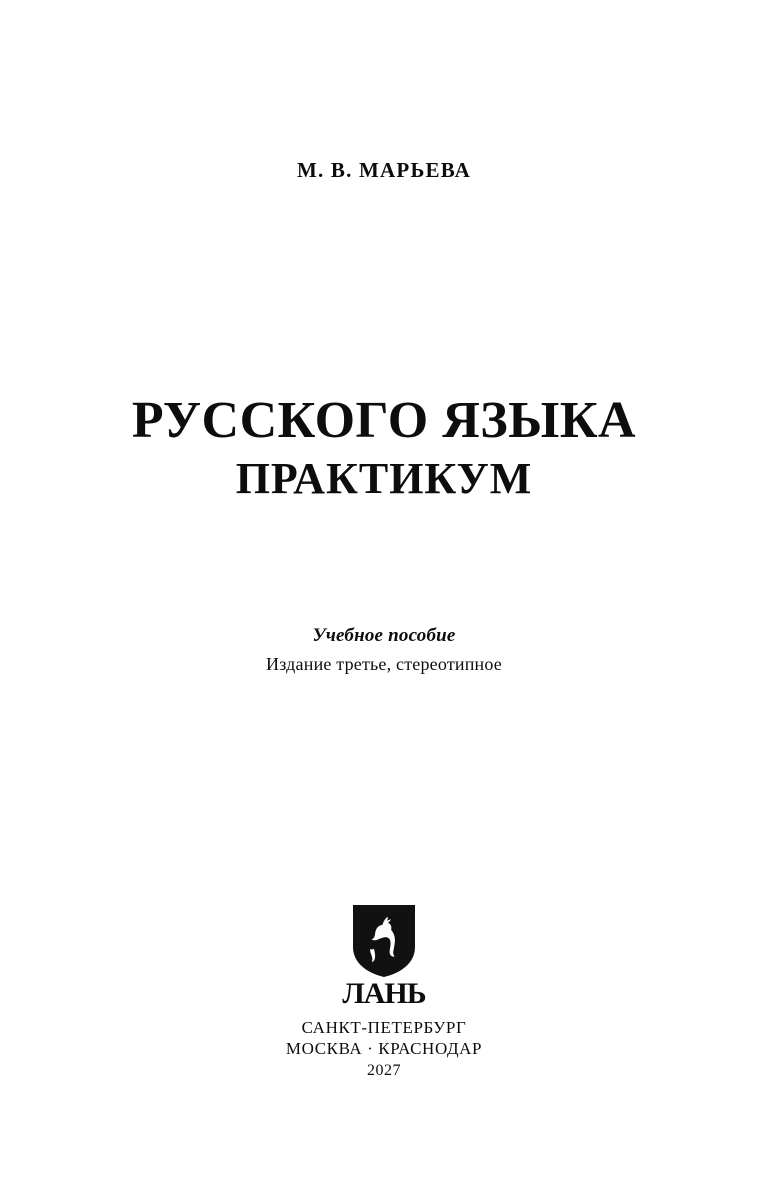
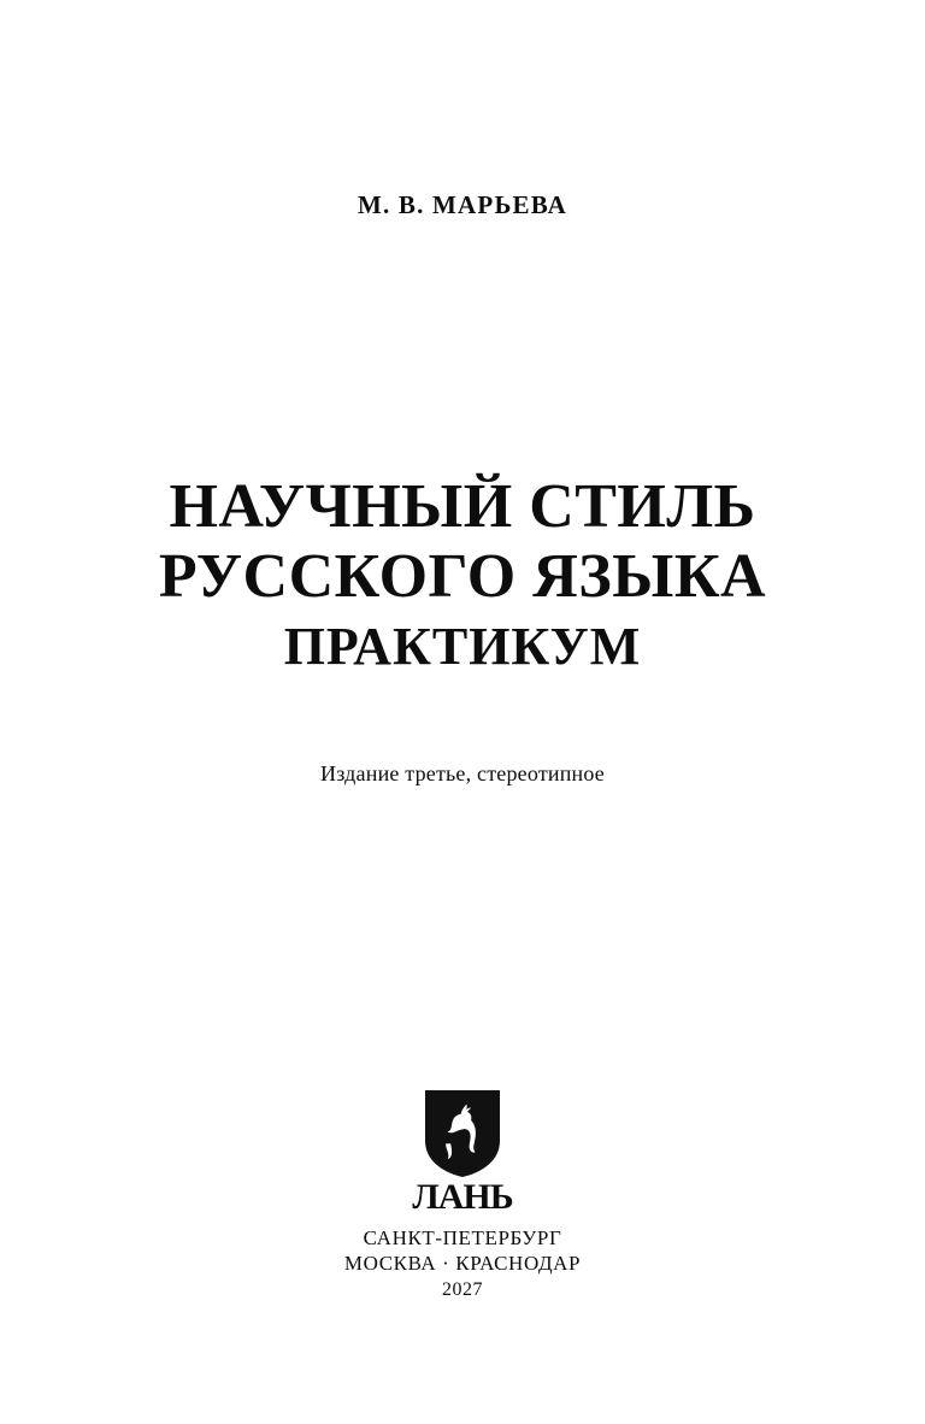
  М. В. МАРЬЕВА
+ НАУЧНЫЙ СТИЛЬ
  РУССКОГО ЯЗЫКА
  ПРАКТИКУМ
- Учебное пособие
  Издание третье, стереотипное
  ЛАНЬ
  САНКТ-ПЕТЕРБУРГ
  МОСКВА · КРАСНОДАР
  2027
